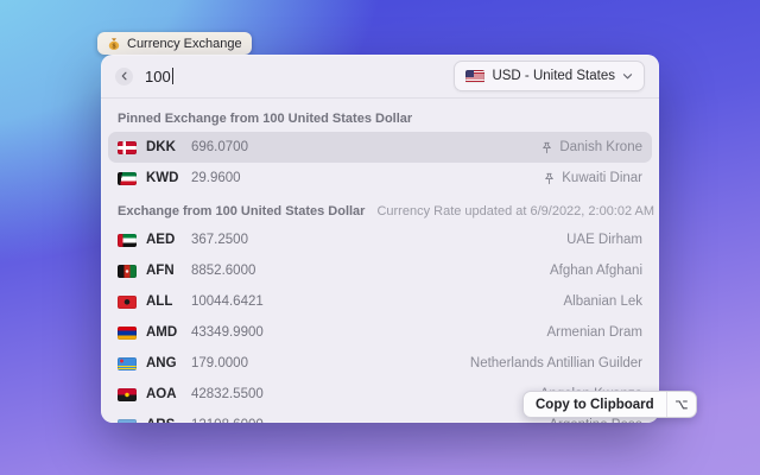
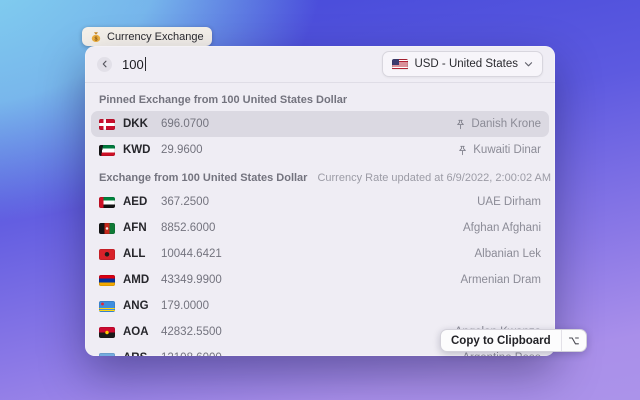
  Currency Exchange
  100
  USD - United States
  Pinned Exchange from 100 United States Dollar
  DKK
  696.0700
  Danish Krone
  KWD
  29.9600
  Kuwaiti Dinar
  Exchange from 100 United States Dollar
  Currency Rate updated at 6/9/2022, 2:00:02 AM
  AED
  367.2500
  UAE Dirham
  AFN
  8852.6000
  Afghan Afghani
  ALL
  10044.6421
  Albanian Lek
  AMD
  43349.9900
  Armenian Dram
  ANG
  179.0000
- Netherlands Antillian Guilder
  AOA
  42832.5500
  Copy to Clipboard
